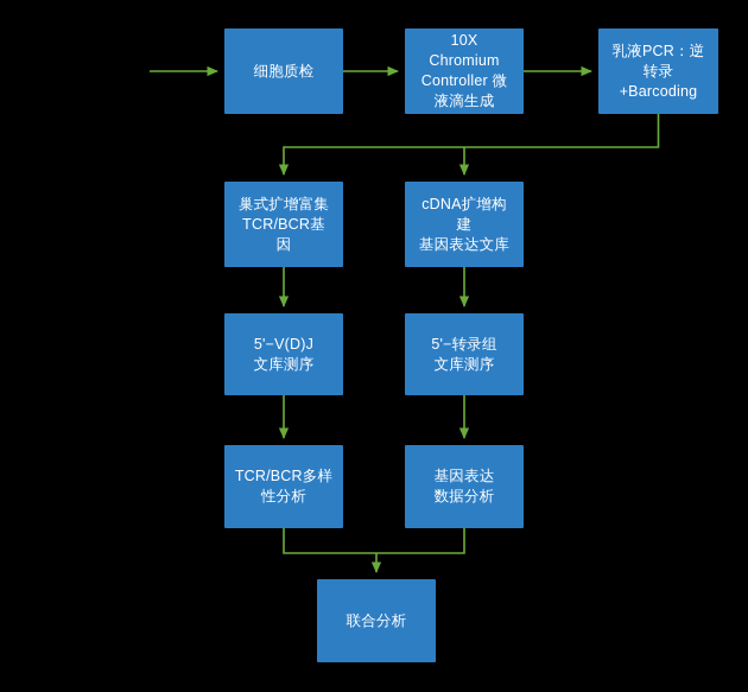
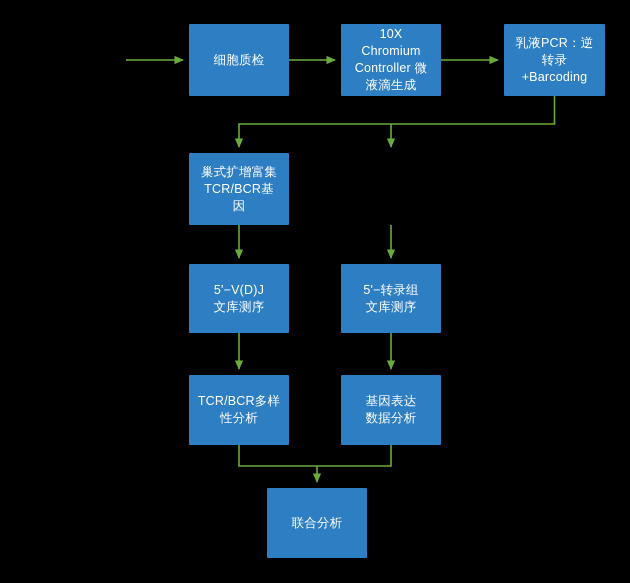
  细胞质检
  10X
  Chromium
  Controller 微
  液滴生成
  乳液PCR：逆
  转录
  +Barcoding
  巢式扩增富集
  TCR/BCR基
  因
- cDNA扩增构建
- 基因表达文库
  5'−V(D)J
  文库测序
  5'−转录组
  文库测序
  TCR/BCR多样
  性分析
  基因表达
  数据分析
  联合分析
